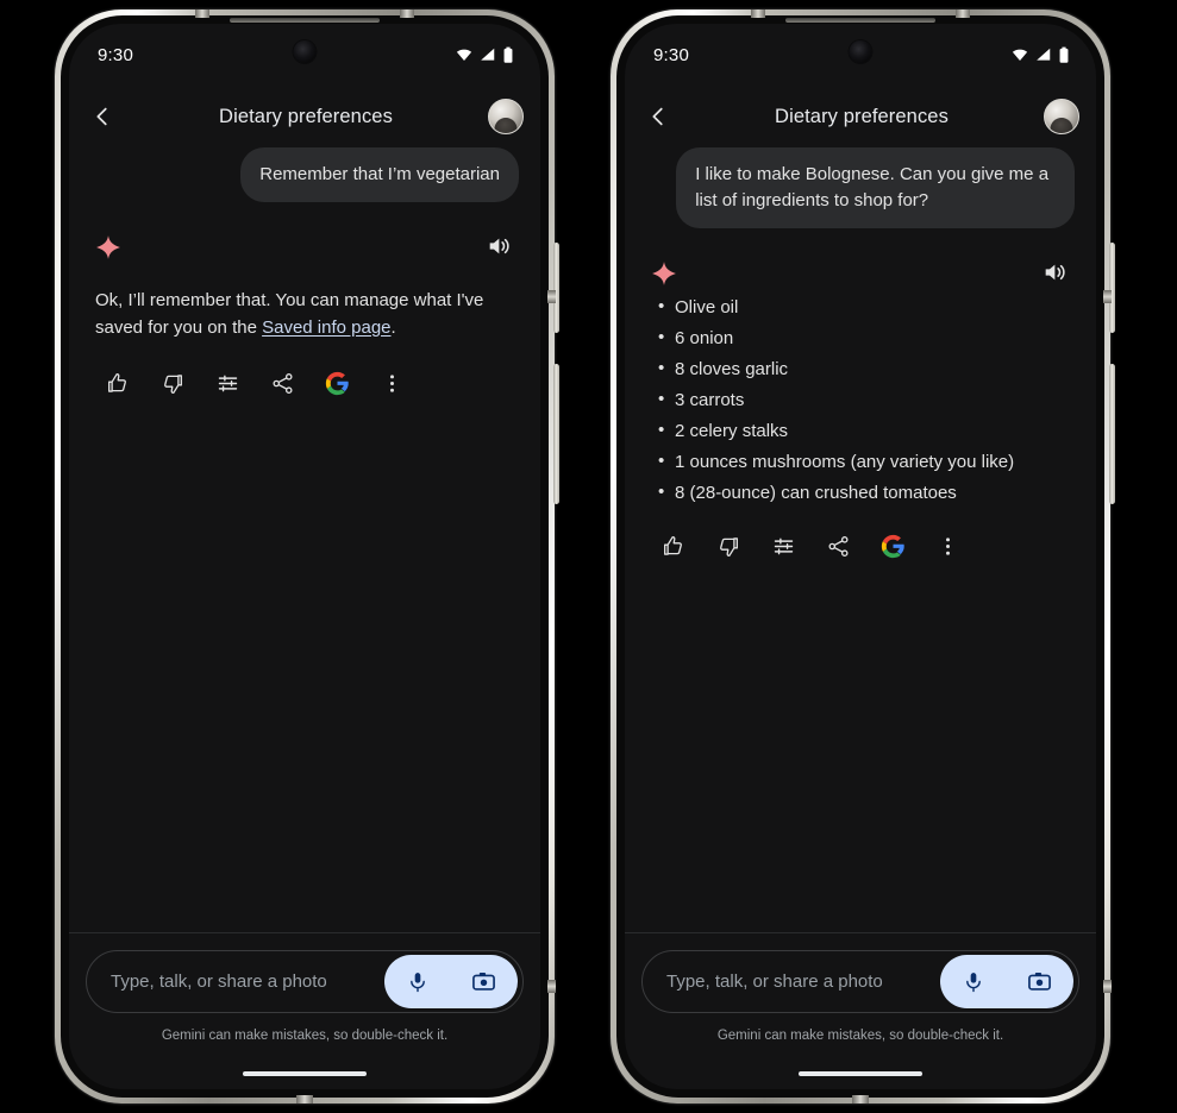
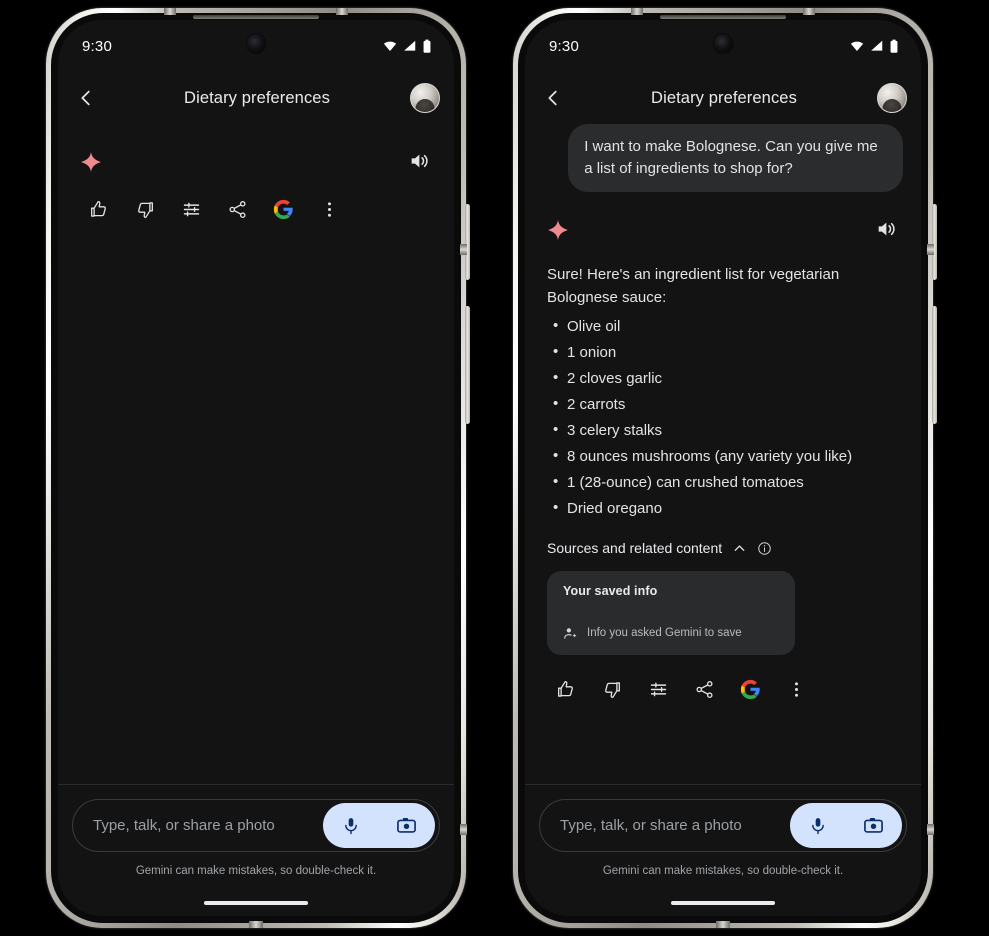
  9:30
  Dietary preferences
- Remember that I’m vegetarian
- Ok, I’ll remember that. You can manage what I've saved for you on the Saved info page.
  Type, talk, or share a photo
  Gemini can make mistakes, so double-check it.
  9:30
  Dietary preferences
- I like to make Bolognese. Can you give me a list of ingredients to shop for?
+ I want to make Bolognese. Can you give me a list of ingredients to shop for?
+ Sure! Here's an ingredient list for vegetarian Bolognese sauce:
  Olive oil
- 6 onion
+ 1 onion
- 8 cloves garlic
+ 2 cloves garlic
- 3 carrots
+ 2 carrots
- 2 celery stalks
+ 3 celery stalks
- 1 ounces mushrooms (any variety you like)
+ 8 ounces mushrooms (any variety you like)
- 8 (28-ounce) can crushed tomatoes
+ 1 (28-ounce) can crushed tomatoes
+ Dried oregano
+ Sources and related content
+ Your saved info
+ Info you asked Gemini to save
  Type, talk, or share a photo
  Gemini can make mistakes, so double-check it.
